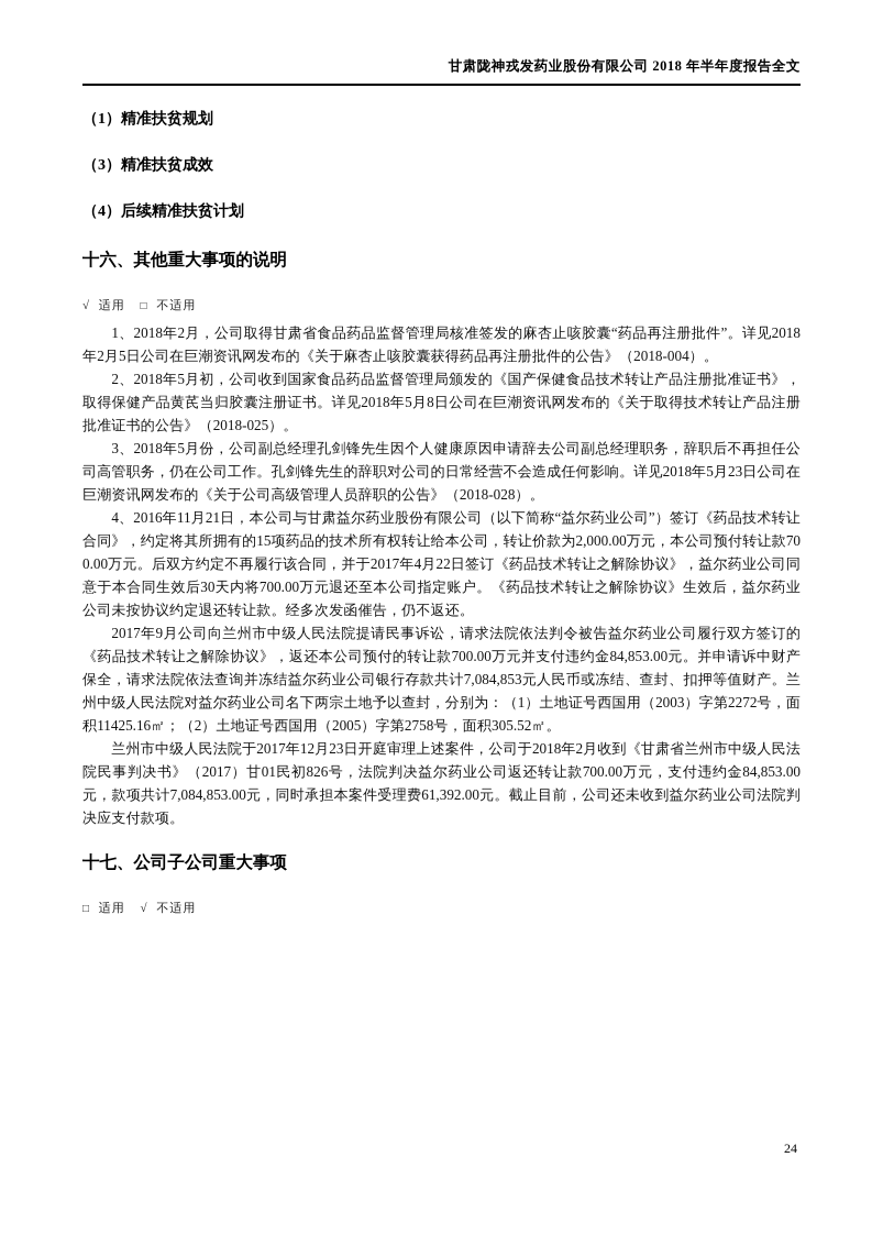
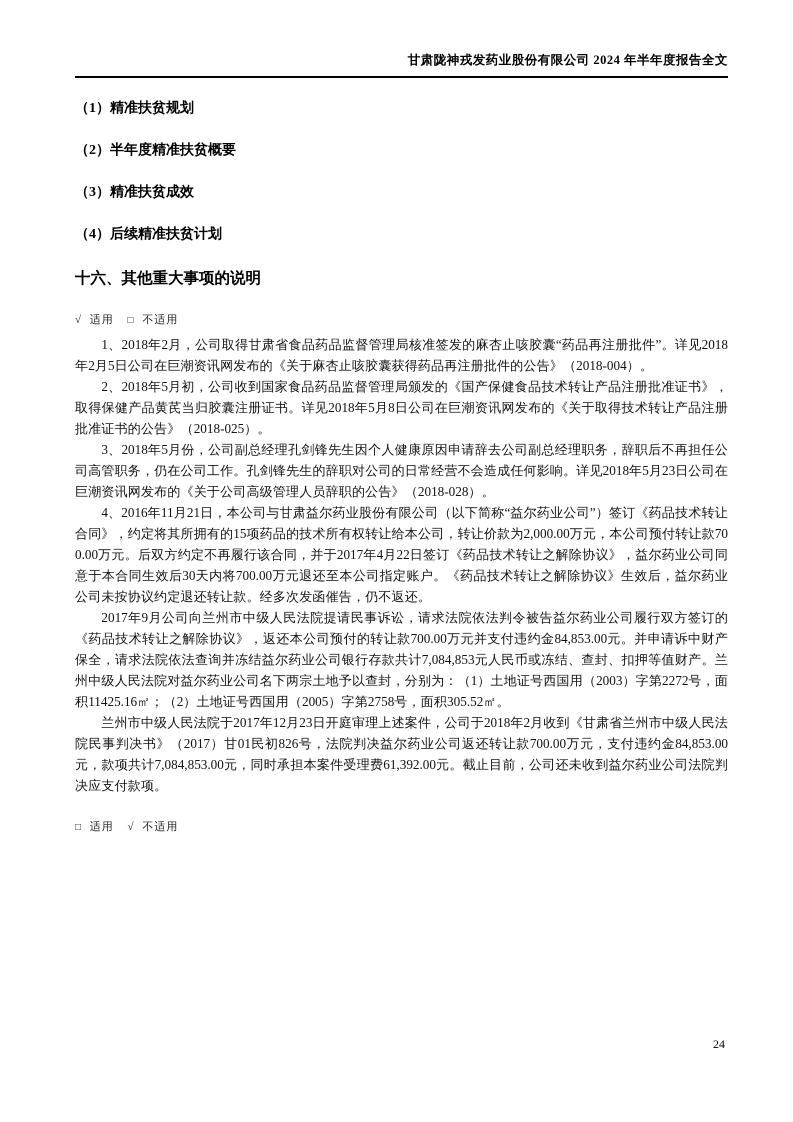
- 甘肃陇神戎发药业股份有限公司 2018 年半年度报告全文
+ 甘肃陇神戎发药业股份有限公司 2024 年半年度报告全文
  （1）精准扶贫规划
+ （2）半年度精准扶贫概要
  （3）精准扶贫成效
  （4）后续精准扶贫计划
  十六、其他重大事项的说明
  √ 适用 □ 不适用
  1、2018年2月，公司取得甘肃省食品药品监督管理局核准签发的麻杏止咳胶囊“药品再注册批件”。详见2018年2月5日公司在巨潮资讯网发布的《关于麻杏止咳胶囊获得药品再注册批件的公告》（2018-004）。
  2、2018年5月初，公司收到国家食品药品监督管理局颁发的《国产保健食品技术转让产品注册批准证书》，取得保健产品黄芪当归胶囊注册证书。详见2018年5月8日公司在巨潮资讯网发布的《关于取得技术转让产品注册批准证书的公告》（2018-025）。
  3、2018年5月份，公司副总经理孔剑锋先生因个人健康原因申请辞去公司副总经理职务，辞职后不再担任公司高管职务，仍在公司工作。孔剑锋先生的辞职对公司的日常经营不会造成任何影响。详见2018年5月23日公司在巨潮资讯网发布的《关于公司高级管理人员辞职的公告》（2018-028）。
  4、2016年11月21日，本公司与甘肃益尔药业股份有限公司（以下简称“益尔药业公司”）签订《药品技术转让合同》，约定将其所拥有的15项药品的技术所有权转让给本公司，转让价款为2,000.00万元，本公司预付转让款700.00万元。后双方约定不再履行该合同，并于2017年4月22日签订《药品技术转让之解除协议》，益尔药业公司同意于本合同生效后30天内将700.00万元退还至本公司指定账户。《药品技术转让之解除协议》生效后，益尔药业公司未按协议约定退还转让款。经多次发函催告，仍不返还。
  2017年9月公司向兰州市中级人民法院提请民事诉讼，请求法院依法判令被告益尔药业公司履行双方签订的《药品技术转让之解除协议》，返还本公司预付的转让款700.00万元并支付违约金84,853.00元。并申请诉中财产保全，请求法院依法查询并冻结益尔药业公司银行存款共计7,084,853元人民币或冻结、查封、扣押等值财产。兰州中级人民法院对益尔药业公司名下两宗土地予以查封，分别为：（1）土地证号西国用（2003）字第2272号，面积11425.16㎡；（2）土地证号西国用（2005）字第2758号，面积305.52㎡。
  兰州市中级人民法院于2017年12月23日开庭审理上述案件，公司于2018年2月收到《甘肃省兰州市中级人民法院民事判决书》（2017）甘01民初826号，法院判决益尔药业公司返还转让款700.00万元，支付违约金84,853.00元，款项共计7,084,853.00元，同时承担本案件受理费61,392.00元。截止目前，公司还未收到益尔药业公司法院判决应支付款项。
- 十七、公司子公司重大事项
  □ 适用 √ 不适用
  24
